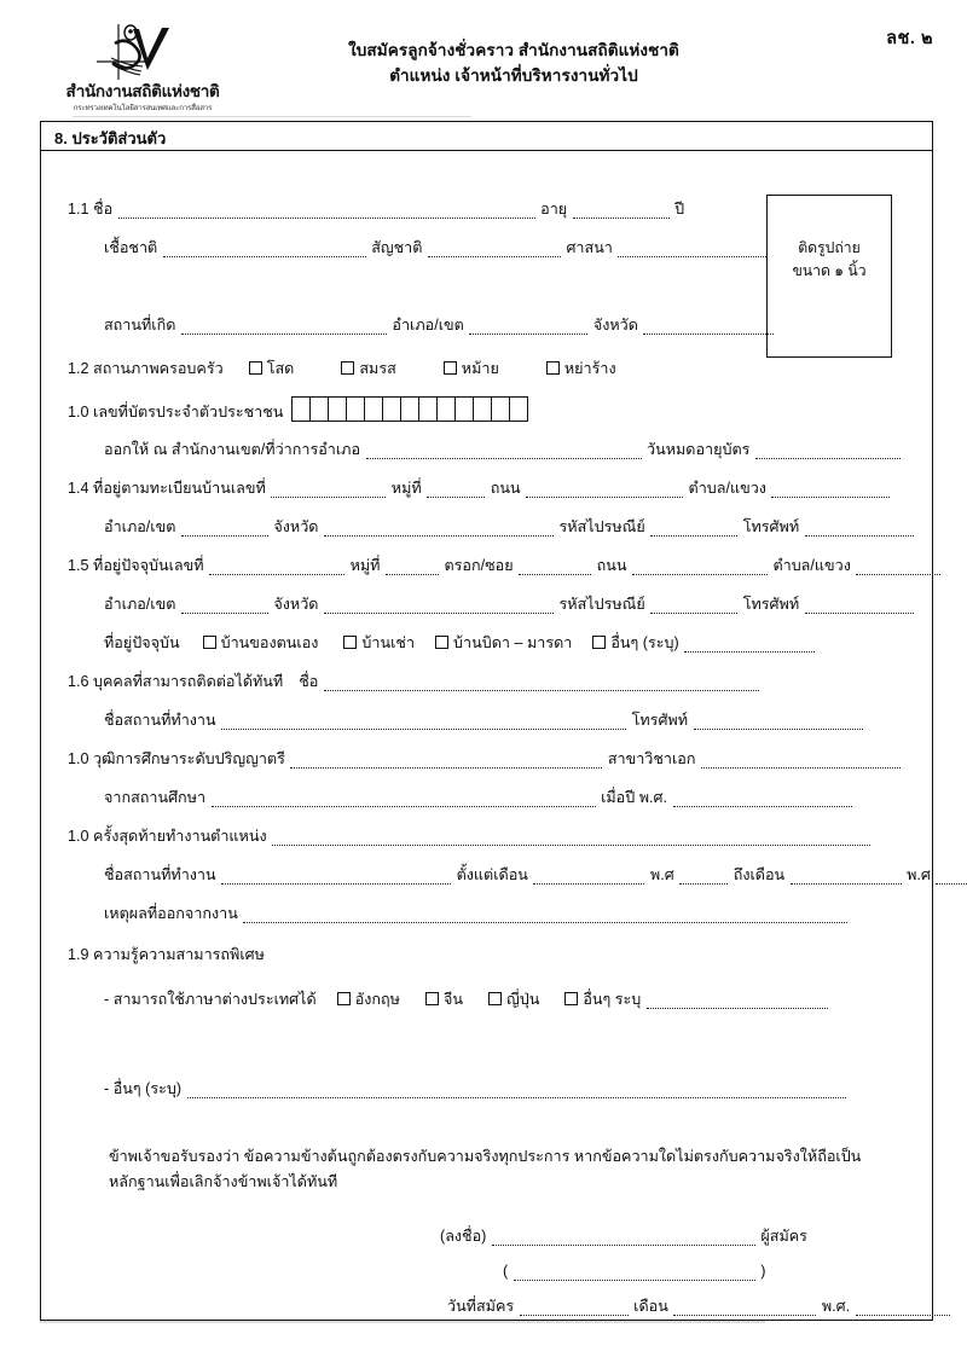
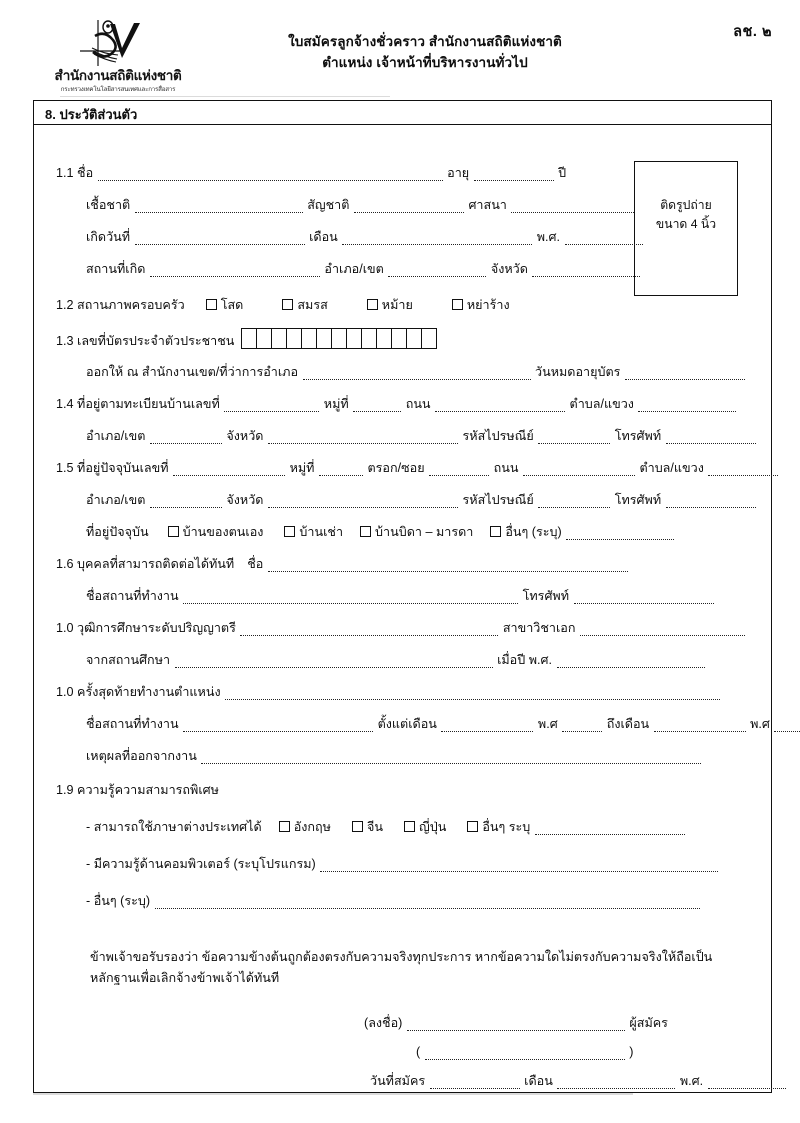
  ลช. ๒
  สำนักงานสถิติแห่งชาติ
  ใบสมัครลูกจ้างชั่วคราว สำนักงานสถิติแห่งชาติ
  ตำแหน่ง เจ้าหน้าที่บริหารงานทั่วไป
  8. ประวัติส่วนตัว
  ติดรูปถ่าย
- ขนาด ๑ นิ้ว
+ ขนาด 4 นิ้ว
  1.1 ชื่อ อายุ ปี
  เชื้อชาติ สัญชาติ ศาสนา
+ เกิดวันที่ เดือน พ.ศ.
  สถานที่เกิด อำเภอ/เขต จังหวัด
  1.2 สถานภาพครอบครัว โสด สมรส หม้าย หย่าร้าง
- 1.0 เลขที่บัตรประจำตัวประชาชน
+ 1.3 เลขที่บัตรประจำตัวประชาชน
  ออกให้ ณ สำนักงานเขต/ที่ว่าการอำเภอ วันหมดอายุบัตร
  1.4 ที่อยู่ตามทะเบียนบ้านเลขที่ หมู่ที่ ถนน ตำบล/แขวง
  อำเภอ/เขต จังหวัด รหัสไปรษณีย์ โทรศัพท์
  1.5 ที่อยู่ปัจจุบันเลขที่ หมู่ที่ ตรอก/ซอย ถนน ตำบล/แขวง
  อำเภอ/เขต จังหวัด รหัสไปรษณีย์ โทรศัพท์
  ที่อยู่ปัจจุบัน บ้านของตนเอง บ้านเช่า บ้านบิดา – มารดา อื่นๆ (ระบุ)
  1.6 บุคคลที่สามารถติดต่อได้ทันที ชื่อ
  ชื่อสถานที่ทำงาน โทรศัพท์
  1.0 วุฒิการศึกษาระดับปริญญาตรี สาขาวิชาเอก
  จากสถานศึกษา เมื่อปี พ.ศ.
  1.0 ครั้งสุดท้ายทำงานตำแหน่ง
  ชื่อสถานที่ทำงาน ตั้งแต่เดือน พ.ศ ถึงเดือน พ.ศ
  เหตุผลที่ออกจากงาน
  1.9 ความรู้ความสามารถพิเศษ
  - สามารถใช้ภาษาต่างประเทศได้ อังกฤษ จีน ญี่ปุ่น อื่นๆ ระบุ
+ - มีความรู้ด้านคอมพิวเตอร์ (ระบุโปรแกรม)
  - อื่นๆ (ระบุ)
  ข้าพเจ้าขอรับรองว่า ข้อความข้างต้นถูกต้องตรงกับความจริงทุกประการ หากข้อความใดไม่ตรงกับความจริงให้ถือเป็นหลักฐานเพื่อเลิกจ้างข้าพเจ้าได้ทันที
  (ลงชื่อ) ผู้สมัคร
  ( )
  วันที่สมัคร เดือน พ.ศ.
